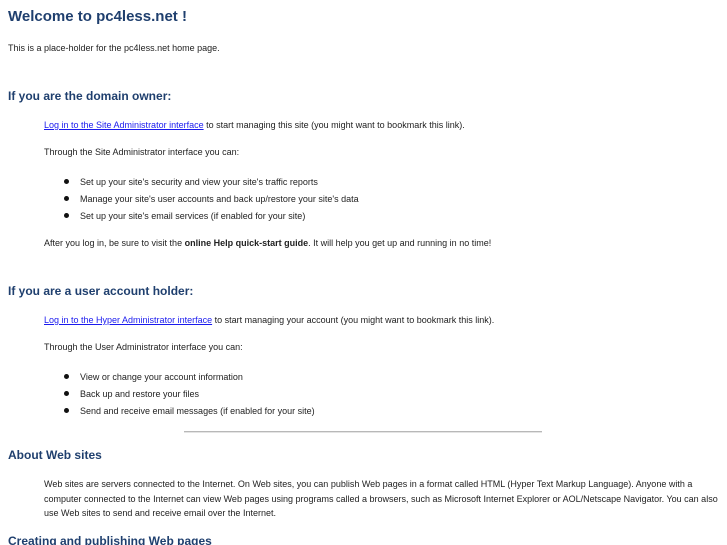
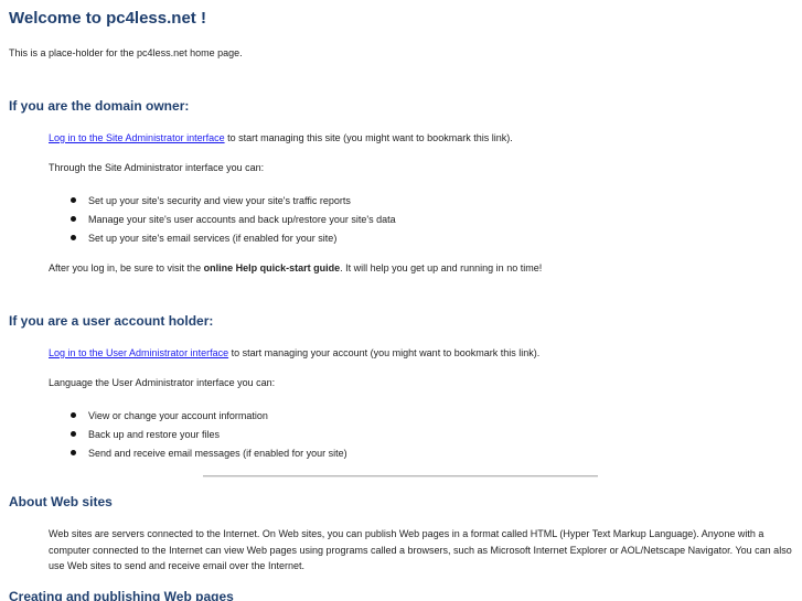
  Welcome to pc4less.net !
  This is a place-holder for the pc4less.net home page.
  If you are the domain owner:
  Log in to the Site Administrator interface to start managing this site (you might want to bookmark this link).
  Through the Site Administrator interface you can:
  Set up your site's security and view your site's traffic reports
  Manage your site's user accounts and back up/restore your site's data
  Set up your site's email services (if enabled for your site)
  After you log in, be sure to visit the online Help quick-start guide. It will help you get up and running in no time!
  If you are a user account holder:
- Log in to the Hyper Administrator interface to start managing your account (you might want to bookmark this link).
+ Log in to the User Administrator interface to start managing your account (you might want to bookmark this link).
- Through the User Administrator interface you can:
+ Language the User Administrator interface you can:
  View or change your account information
  Back up and restore your files
  Send and receive email messages (if enabled for your site)
  About Web sites
  Web sites are servers connected to the Internet. On Web sites, you can publish Web pages in a format called HTML (Hyper Text Markup Language). Anyone with a computer connected to the Internet can view Web pages using programs called a browsers, such as Microsoft Internet Explorer or AOL/Netscape Navigator. You can also use Web sites to send and receive email over the Internet.
  Creating and publishing Web pages
